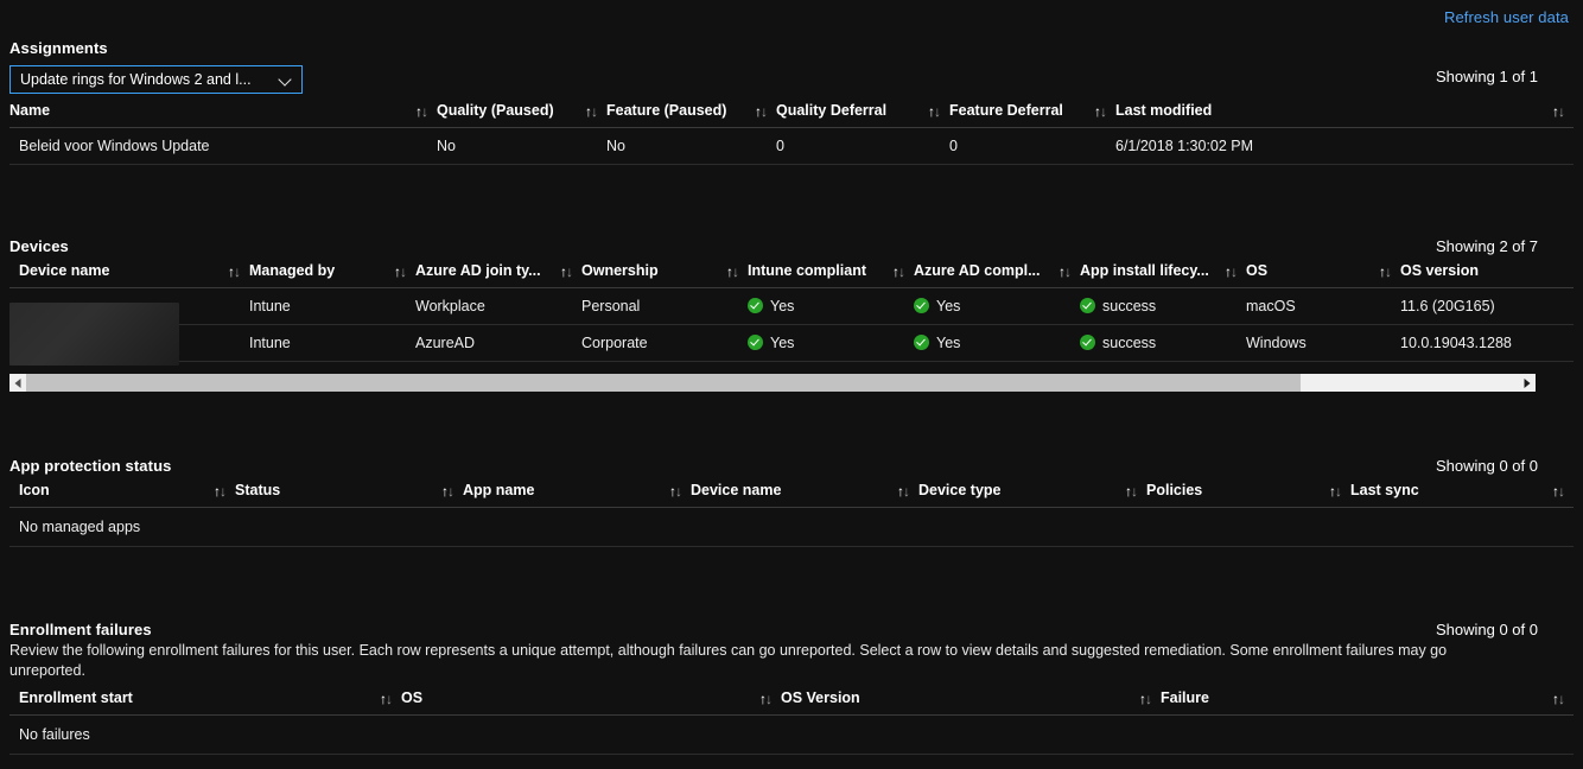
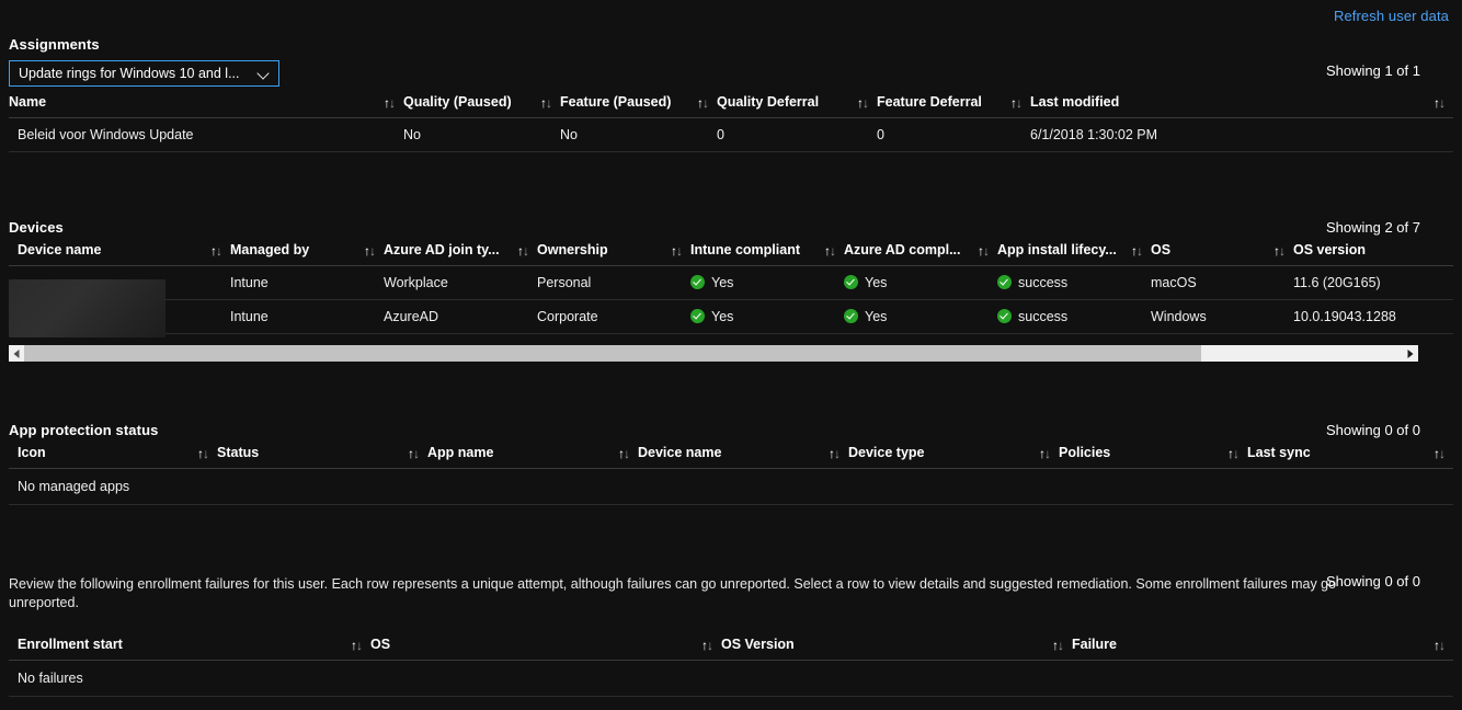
  Refresh user data
  Assignments
- Update rings for Windows 2 and l...
+ Update rings for Windows 10 and l...
  Showing 1 of 1
  Name ↑↓	Quality (Paused) ↑↓	Feature (Paused) ↑↓	Quality Deferral ↑↓	Feature Deferral ↑↓	Last modified ↑↓
  Beleid voor Windows Update	No	No	0	0	6/1/2018 1:30:02 PM
  Devices
  Showing 2 of 7
  Device name ↑↓	Managed by ↑↓	Azure AD join ty... ↑↓	Ownership ↑↓	Intune compliant ↑↓	Azure AD compl... ↑↓	App install lifecy... ↑↓	OS ↑↓	OS version
  	Intune	Workplace	Personal	Yes	Yes	success	macOS	11.6 (20G165)
  	Intune	AzureAD	Corporate	Yes	Yes	success	Windows	10.0.19043.1288
  App protection status
  Showing 0 of 0
  Icon ↑↓	Status ↑↓	App name ↑↓	Device name ↑↓	Device type ↑↓	Policies ↑↓	Last sync ↑↓
  No managed apps
- Enrollment failures
  Showing 0 of 0
  Review the following enrollment failures for this user. Each row represents a unique attempt, although failures can go unreported. Select a row to view details and suggested remediation. Some enrollment failures may go unreported.
  Enrollment start ↑↓	OS ↑↓	OS Version ↑↓	Failure ↑↓
  No failures
